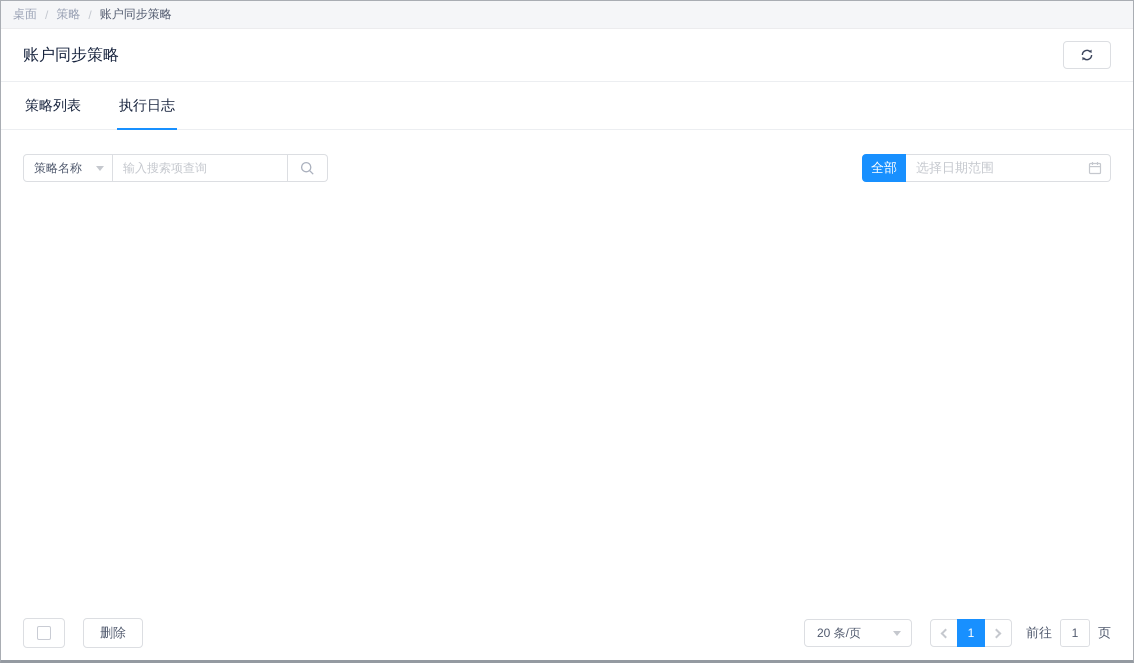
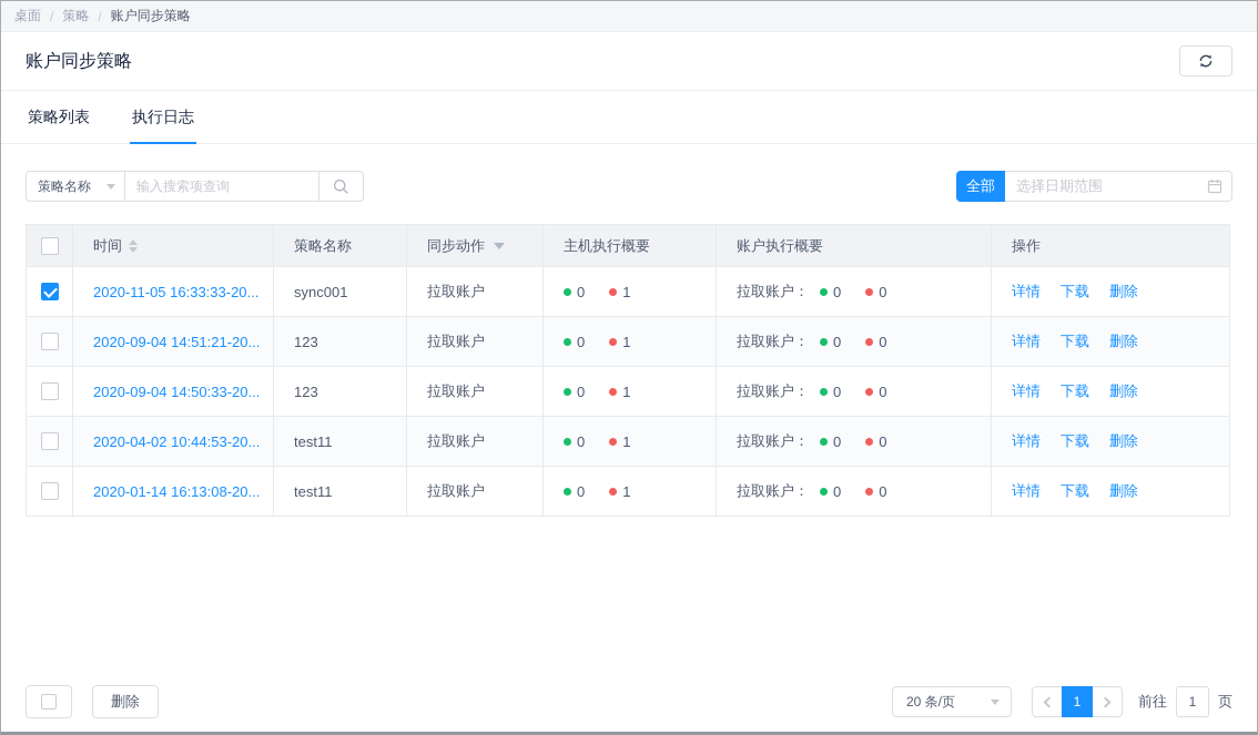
  桌面
  /
  策略
  /
  账户同步策略
  账户同步策略
  策略列表
  执行日志
  策略名称
  输入搜索项查询
  全部
  选择日期范围
+ 	时间	策略名称	同步动作	主机执行概要	账户执行概要	操作
+ 	2020-11-05 16:33:33-20...	sync001	拉取账户	0 1	拉取账户： 0 0	详情 下载 删除
+ 	2020-09-04 14:51:21-20...	123	拉取账户	0 1	拉取账户： 0 0	详情 下载 删除
+ 	2020-09-04 14:50:33-20...	123	拉取账户	0 1	拉取账户： 0 0	详情 下载 删除
+ 	2020-04-02 10:44:53-20...	test11	拉取账户	0 1	拉取账户： 0 0	详情 下载 删除
+ 	2020-01-14 16:13:08-20...	test11	拉取账户	0 1	拉取账户： 0 0	详情 下载 删除
  删除
  20 条/页
  1
  前往
  1
  页
